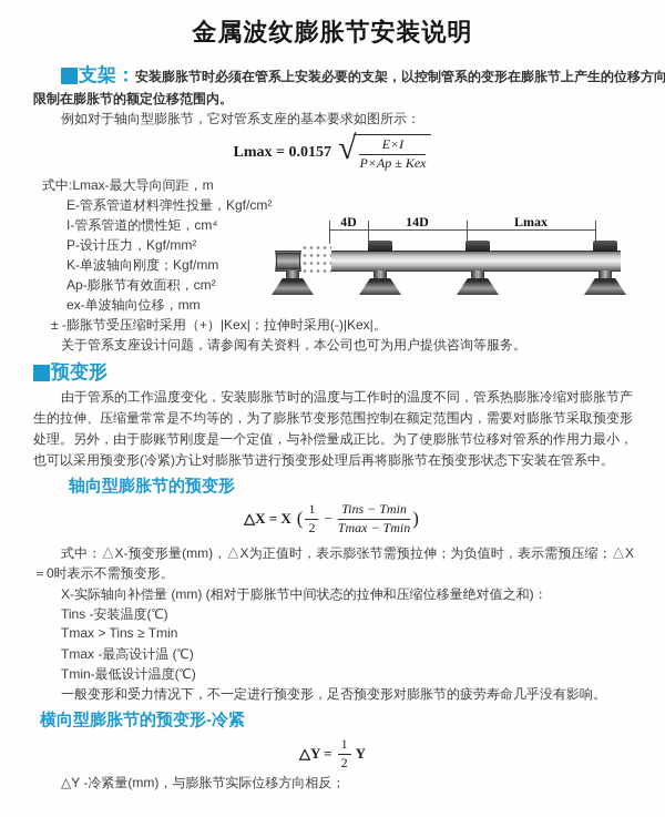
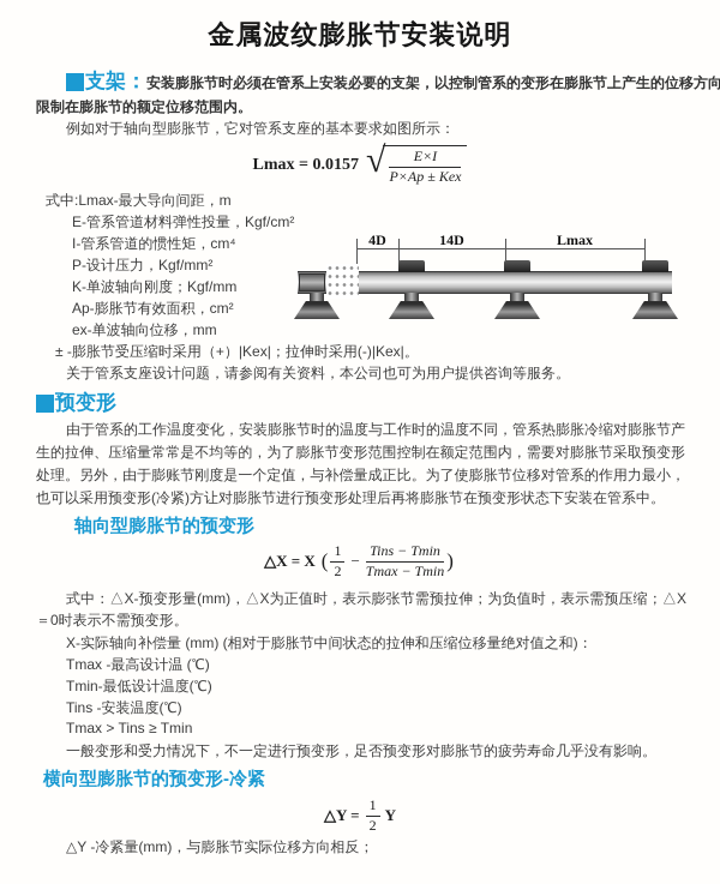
  金属波纹膨胀节安装说明
  支架：
  安装膨胀节时必须在管系上安装必要的支架，以控制管系的变形在膨胀节上产生的位移方向
  限制在膨胀节的额定位移范围内。
  例如对于轴向型膨胀节，它对管系支座的基本要求如图所示：
  Lmax = 0.0157
  √
  E×I
  P×Ap ± Kex
  式中:Lmax-最大导向间距，m
  E-管系管道材料弹性投量，Kgf/cm²
  I-管系管道的惯性矩，cm⁴
  P-设计压力，Kgf/mm²
  K-单波轴向刚度；Kgf/mm
  Ap-膨胀节有效面积，cm²
  ex-单波轴向位移，mm
  ± -膨胀节受压缩时采用（+）|Kex|；拉伸时采用(-)|Kex|。
  关于管系支座设计问题，请参阅有关资料，本公司也可为用户提供咨询等服务。
  4D
  14D
  Lmax
  预变形
  由于管系的工作温度变化，安装膨胀节时的温度与工作时的温度不同，管系热膨胀冷缩对膨胀节产生的拉伸、压缩量常常是不均等的，为了膨胀节变形范围控制在额定范围内，需要对膨胀节采取预变形处理。另外，由于膨账节刚度是一个定值，与补偿量成正比。为了使膨胀节位移对管系的作用力最小，也可以采用预变形(冷紧)方让对膨胀节进行预变形处理后再将膨胀节在预变形状态下安装在管系中。
  轴向型膨胀节的预变形
  △X = X
  (
  1
  2
  −
  Tins − Tmin
  Tmax − Tmin
  )
  式中：△X-预变形量(mm)，△X为正值时，表示膨张节需预拉伸；为负值时，表示需预压缩；△X＝0时表示不需预变形。
  X-实际轴向补偿量 (mm) (相对于膨胀节中间状态的拉伸和压缩位移量绝对值之和)：
- Tins -安装温度(℃)
+ Tmax -最高设计温 (℃)
- Tmax > Tins ≥ Tmin
+ Tmin-最低设计温度(℃)
- Tmax -最高设计温 (℃)
+ Tins -安装温度(℃)
- Tmin-最低设计温度(℃)
+ Tmax > Tins ≥ Tmin
  一般变形和受力情况下，不一定进行预变形，足否预变形对膨胀节的疲劳寿命几乎没有影响。
  横向型膨胀节的预变形-冷紧
  △Y =
  1
  2
  Y
  △Y -冷紧量(mm)，与膨胀节实际位移方向相反；
